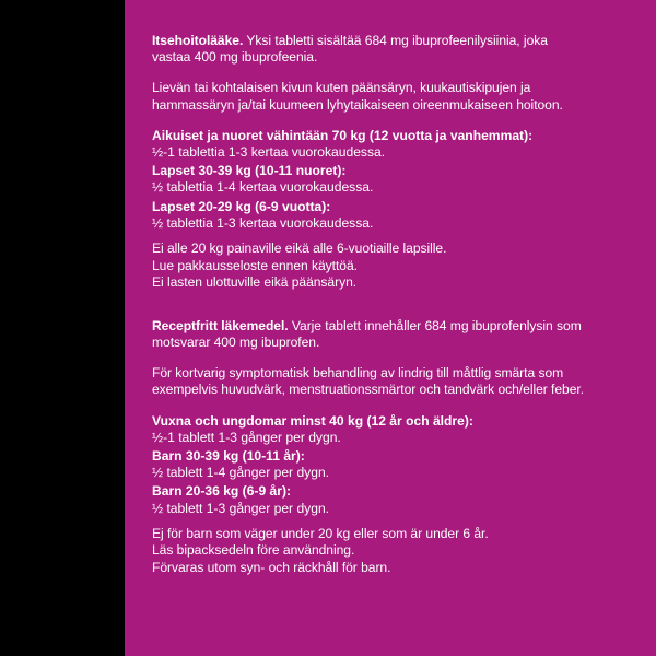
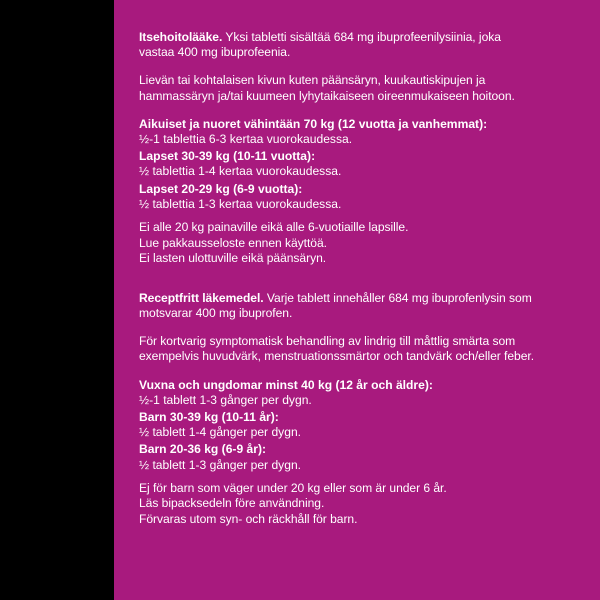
  Itsehoitolääke. Yksi tabletti sisältää 684 mg ibuprofeenilysiinia, joka vastaa 400 mg ibuprofeenia.
  Lievän tai kohtalaisen kivun kuten päänsäryn, kuukautiskipujen ja hammassäryn ja/tai kuumeen lyhytaikaiseen oireenmukaiseen hoitoon.
  Aikuiset ja nuoret vähintään 70 kg (12 vuotta ja vanhemmat):
- ½-1 tablettia 1-3 kertaa vuorokaudessa.
+ ½-1 tablettia 6-3 kertaa vuorokaudessa.
- Lapset 30-39 kg (10-11 nuoret):
+ Lapset 30-39 kg (10-11 vuotta):
  ½ tablettia 1-4 kertaa vuorokaudessa.
  Lapset 20-29 kg (6-9 vuotta):
  ½ tablettia 1-3 kertaa vuorokaudessa.
  Ei alle 20 kg painaville eikä alle 6-vuotiaille lapsille.
  Lue pakkausseloste ennen käyttöä.
  Ei lasten ulottuville eikä päänsäryn.
  Receptfritt läkemedel. Varje tablett innehåller 684 mg ibuprofenlysin som motsvarar 400 mg ibuprofen.
  För kortvarig symptomatisk behandling av lindrig till måttlig smärta som exempelvis huvudvärk, menstruationssmärtor och tandvärk och/eller feber.
  Vuxna och ungdomar minst 40 kg (12 år och äldre):
  ½-1 tablett 1-3 gånger per dygn.
  Barn 30-39 kg (10-11 år):
  ½ tablett 1-4 gånger per dygn.
  Barn 20-36 kg (6-9 år):
  ½ tablett 1-3 gånger per dygn.
  Ej för barn som väger under 20 kg eller som är under 6 år.
  Läs bipacksedeln före användning.
  Förvaras utom syn- och räckhåll för barn.
